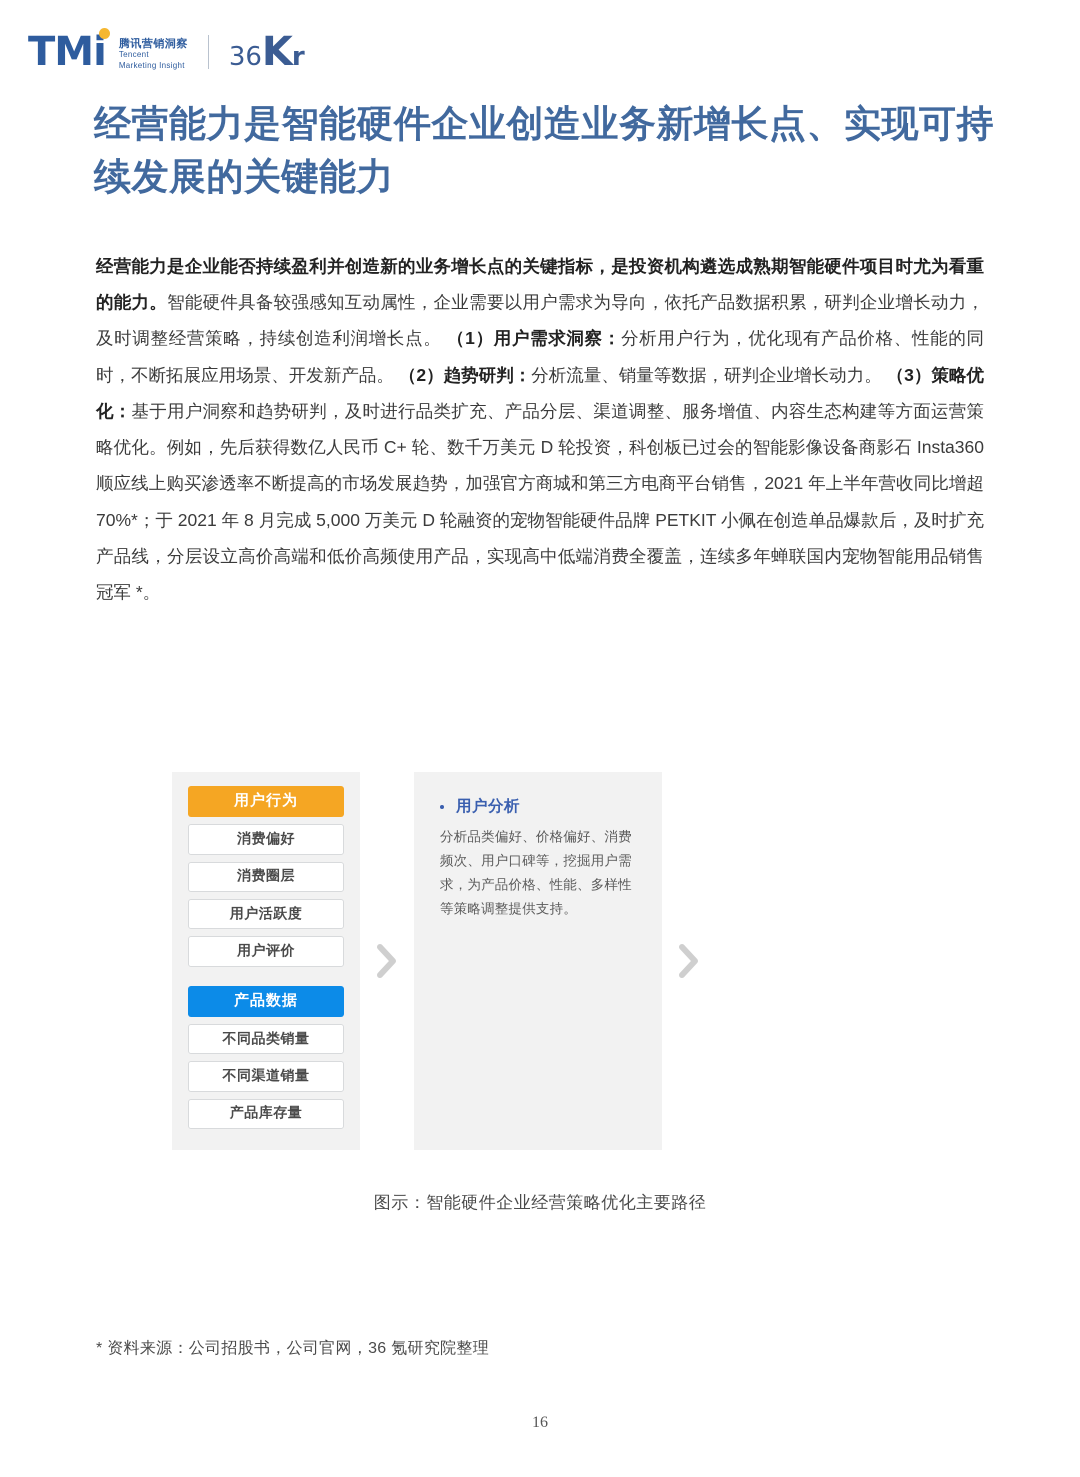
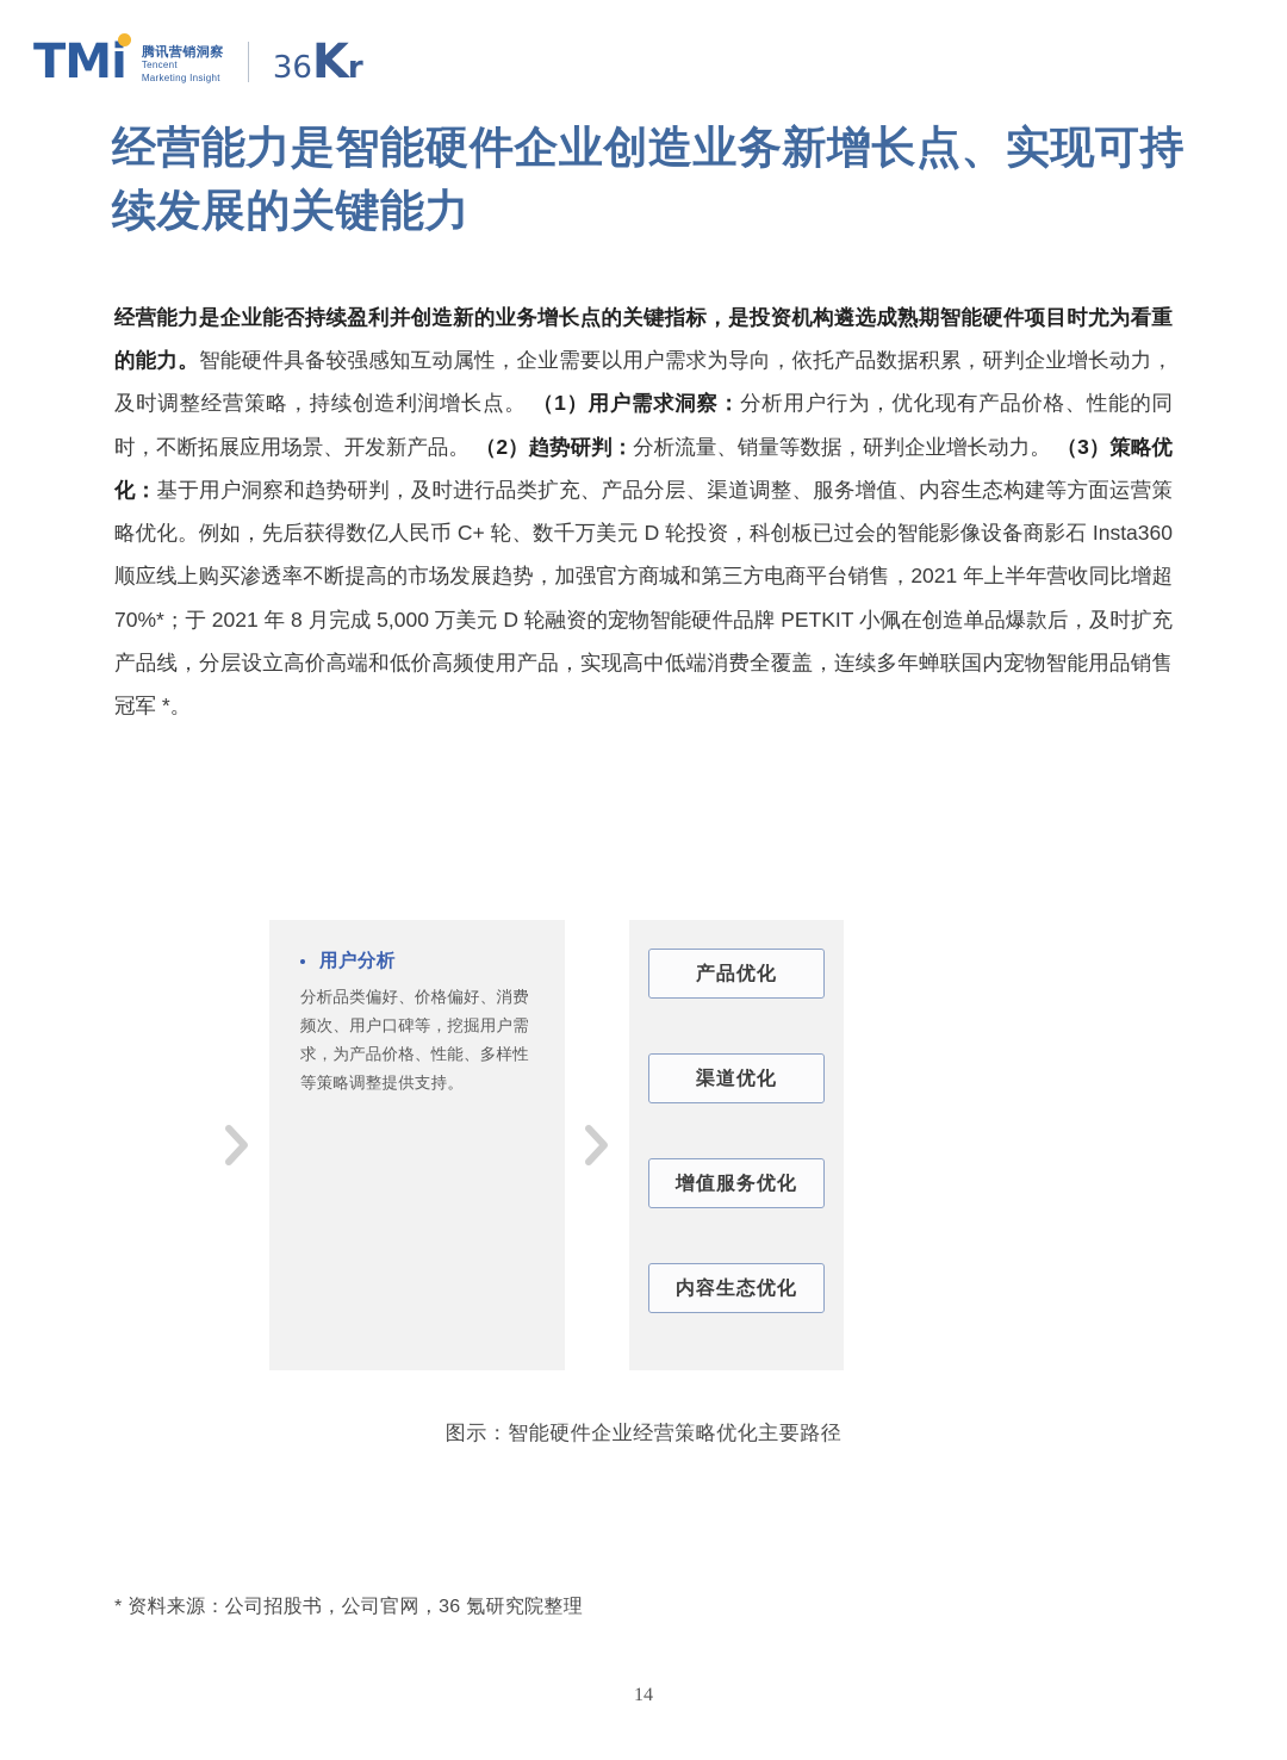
  TMi
  腾讯营销洞察
  Tencent
  Marketing Insight
  36Kr
  经营能力是智能硬件企业创造业务新增长点、实现可持续发展的关键能力
  经营能力是企业能否持续盈利并创造新的业务增长点的关键指标，是投资机构遴选成熟期智能硬件项目时尤为看重的能力。智能硬件具备较强感知互动属性，企业需要以用户需求为导向，依托产品数据积累，研判企业增长动力，及时调整经营策略，持续创造利润增长点。 （1）用户需求洞察：分析用户行为，优化现有产品价格、性能的同时，不断拓展应用场景、开发新产品。 （2）趋势研判：分析流量、销量等数据，研判企业增长动力。 （3）策略优化：基于用户洞察和趋势研判，及时进行品类扩充、产品分层、渠道调整、服务增值、内容生态构建等方面运营策略优化。例如，先后获得数亿人民币 C+ 轮、数千万美元 D 轮投资，科创板已过会的智能影像设备商影石 Insta360 顺应线上购买渗透率不断提高的市场发展趋势，加强官方商城和第三方电商平台销售，2021 年上半年营收同比增超 70%*；于 2021 年 8 月完成 5,000 万美元 D 轮融资的宠物智能硬件品牌 PETKIT 小佩在创造单品爆款后，及时扩充产品线，分层设立高价高端和低价高频使用产品，实现高中低端消费全覆盖，连续多年蝉联国内宠物智能用品销售冠军 *。
- 用户行为
- 消费偏好
- 消费圈层
- 用户活跃度
- 用户评价
- 产品数据
- 不同品类销量
- 不同渠道销量
- 产品库存量
  用户分析
  分析品类偏好、价格偏好、消费频次、用户口碑等，挖掘用户需求，为产品价格、性能、多样性等策略调整提供支持。
+ 产品优化
+ 渠道优化
+ 增值服务优化
+ 内容生态优化
  图示：智能硬件企业经营策略优化主要路径
  * 资料来源：公司招股书，公司官网，36 氪研究院整理
- 16
+ 14
